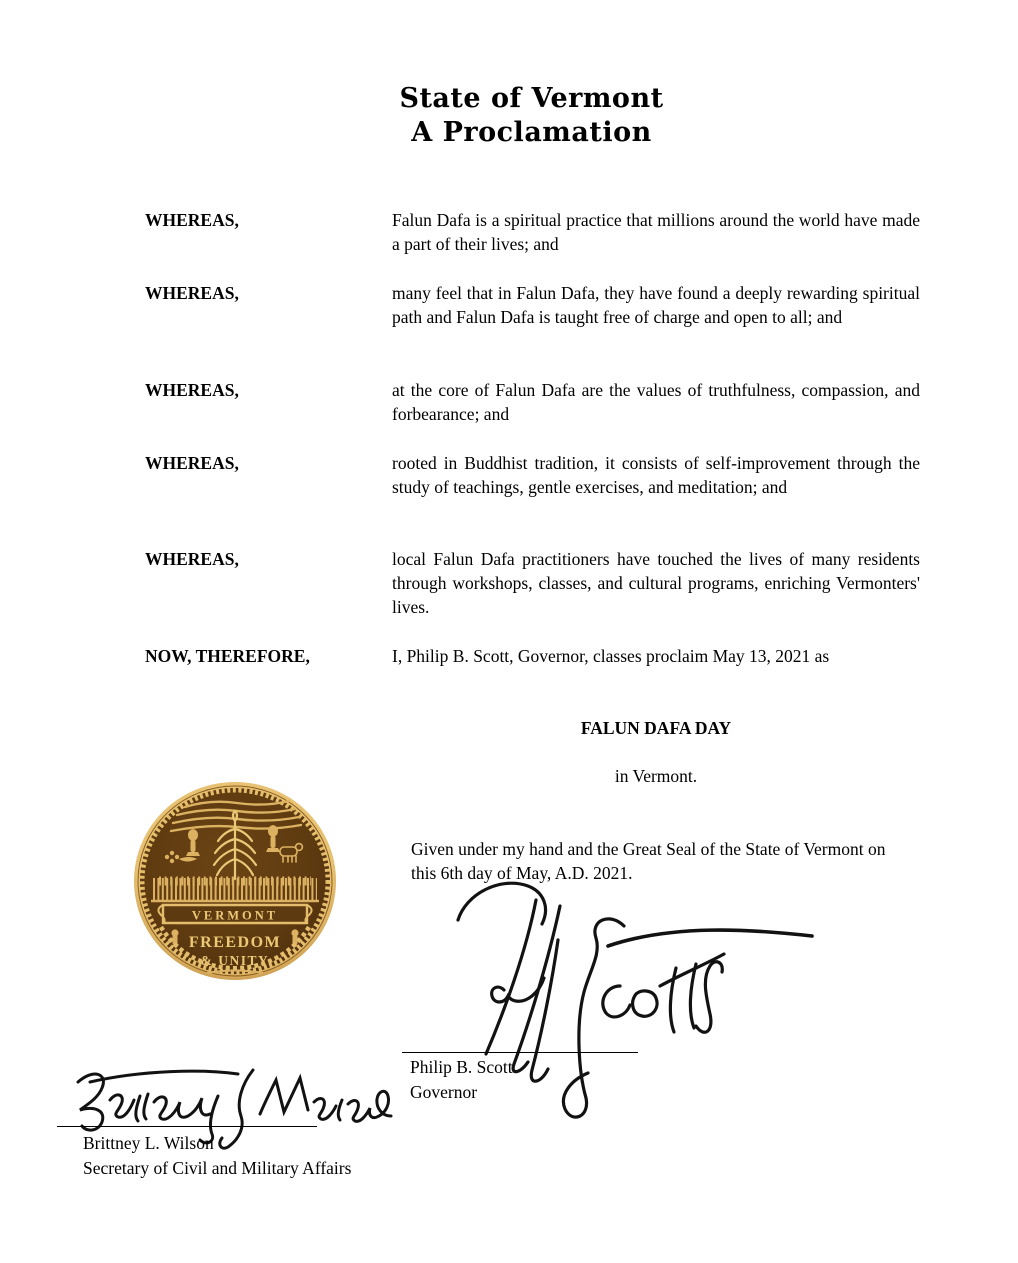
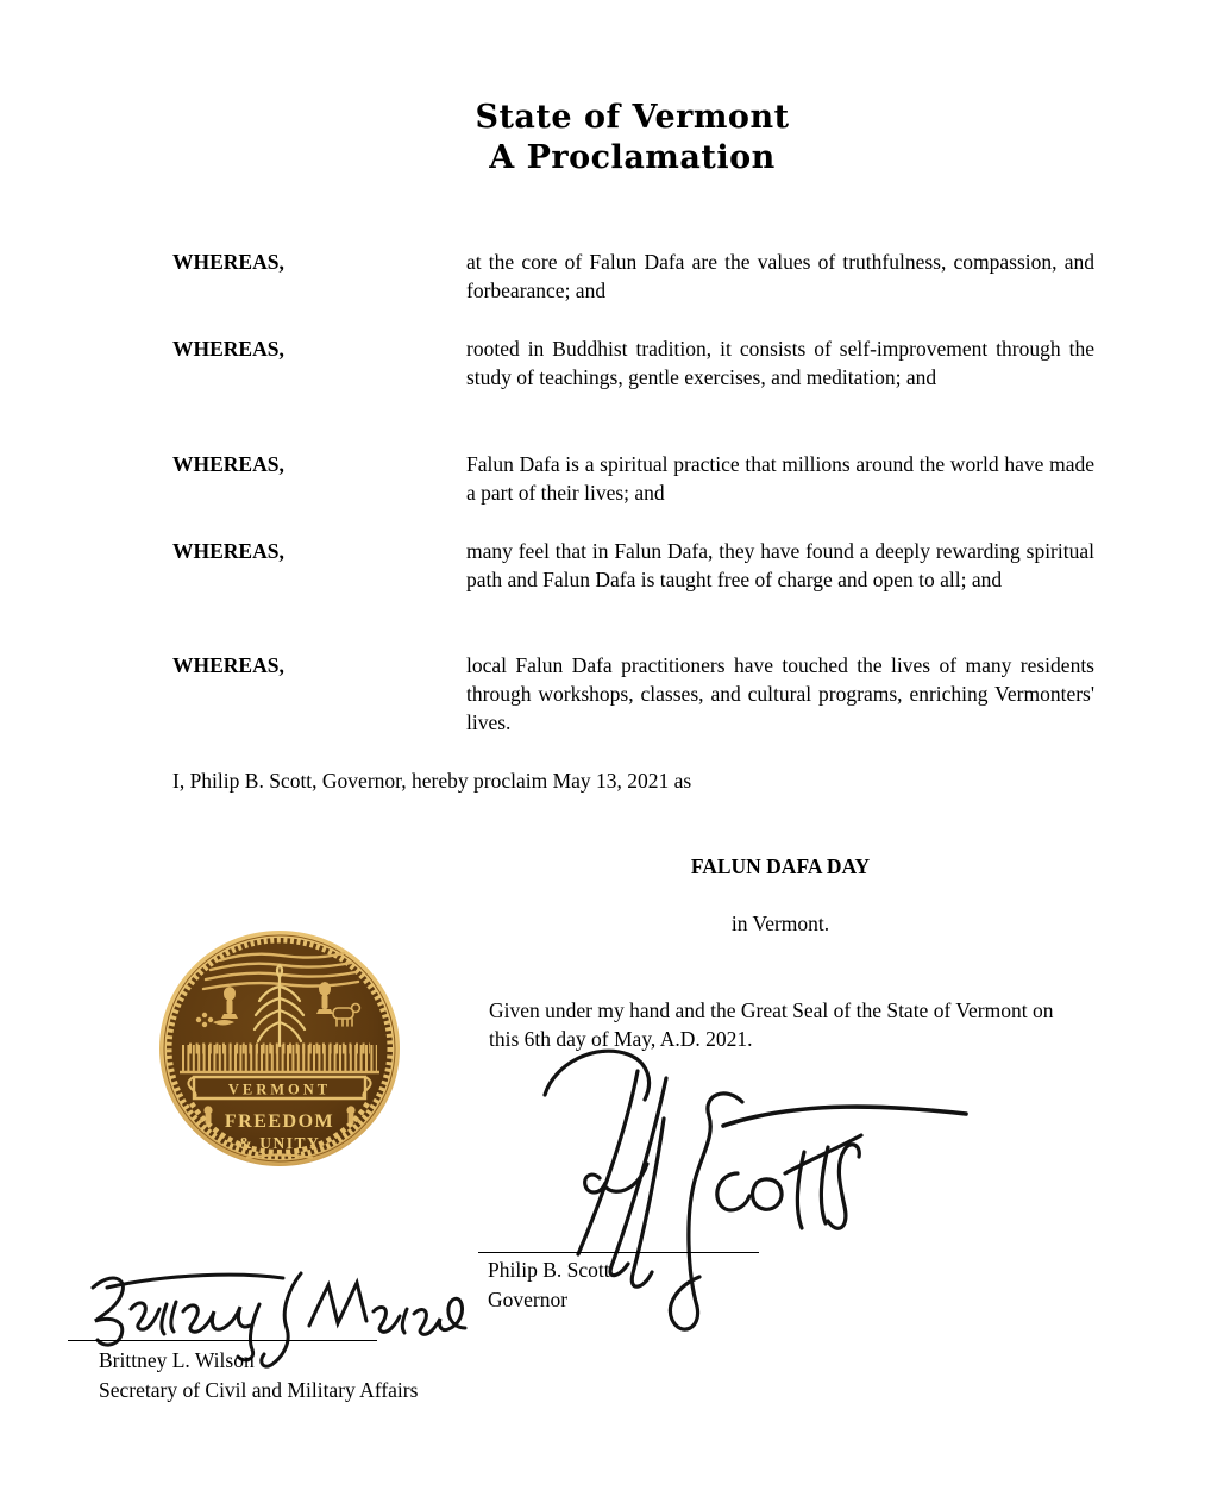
  State of Vermont
  A Proclamation
  WHEREAS,
- Falun Dafa is a spiritual practice that millions around the world have made a part of their lives; and
+ at the core of Falun Dafa are the values of truthfulness, compassion, and forbearance; and
  WHEREAS,
- many feel that in Falun Dafa, they have found a deeply rewarding spiritual path and Falun Dafa is taught free of charge and open to all; and
+ rooted in Buddhist tradition, it consists of self-improvement through the study of teachings, gentle exercises, and meditation; and
  WHEREAS,
- at the core of Falun Dafa are the values of truthfulness, compassion, and forbearance; and
+ Falun Dafa is a spiritual practice that millions around the world have made a part of their lives; and
  WHEREAS,
- rooted in Buddhist tradition, it consists of self-improvement through the study of teachings, gentle exercises, and meditation; and
+ many feel that in Falun Dafa, they have found a deeply rewarding spiritual path and Falun Dafa is taught free of charge and open to all; and
  WHEREAS,
  local Falun Dafa practitioners have touched the lives of many residents through workshops, classes, and cultural programs, enriching Vermonters' lives.
- NOW, THEREFORE,
- I, Philip B. Scott, Governor, classes proclaim May 13, 2021 as
+ I, Philip B. Scott, Governor, hereby proclaim May 13, 2021 as
  FALUN DAFA DAY
  in Vermont.
  Given under my hand and the Great Seal of the State of Vermont on this 6th day of May, A.D. 2021.
  VERMONT
  FREEDOM
  & UNITY
  Philip B. Scott
  Governor
  Brittney L. Wilson
  Secretary of Civil and Military Affairs
